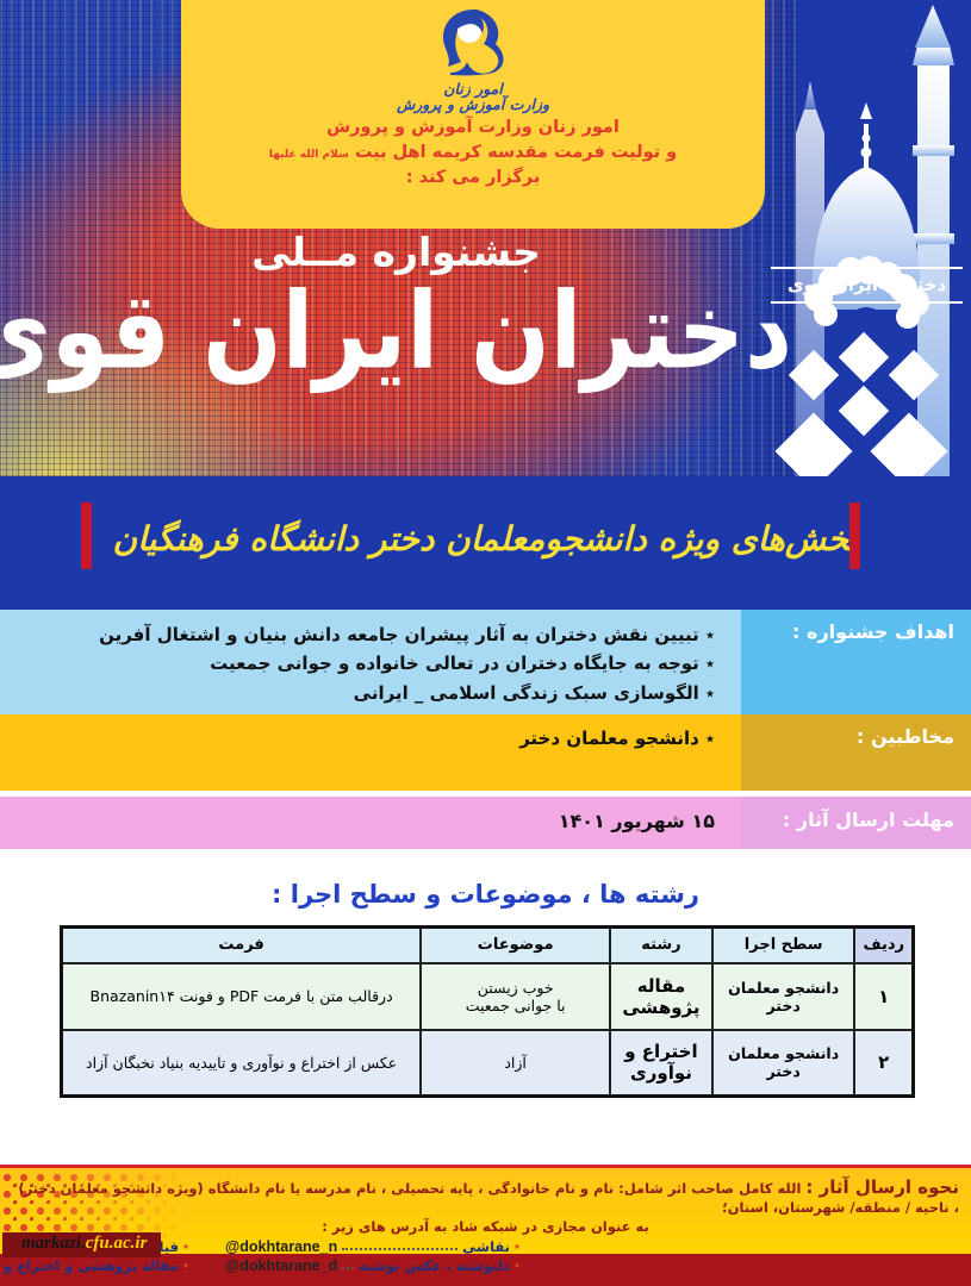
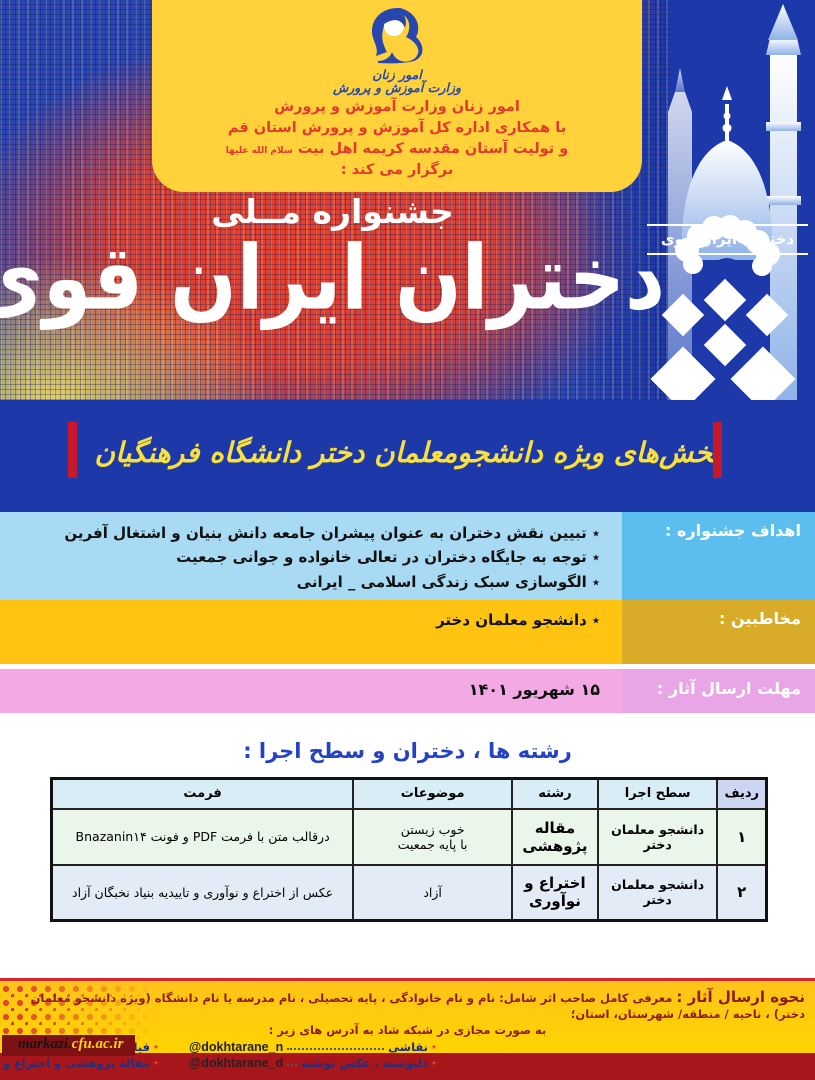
  دختران ایران قوی
  امور زنان
  وزارت آموزش و پرورش
  امور زنان وزارت آموزش و پرورش
+ با همکاری اداره کل آموزش و پرورش استان قم
- و تولیت فرمت مقدسه کریمه اهل بیت سلام الله علیها
+ و تولیت آستان مقدسه کریمه اهل بیت سلام الله علیها
  برگزار می کند :
  جشنواره مــلی
  دختران ایران قوی
  خش‌های ویژه دانشجومعلمان دختر دانشگاه فرهنگیان
  اهداف جشنواره :
- ٭تبیین نقش دختران به آثار پیشران جامعه دانش بنیان و اشتغال آفرین
+ ٭تبیین نقش دختران به عنوان پیشران جامعه دانش بنیان و اشتغال آفرین
  ٭توجه به جایگاه دختران در تعالی خانواده و جوانی جمعیت
  ٭الگوسازی سبک زندگی اسلامی _ ایرانی
  مخاطبین :
  ٭دانشجو معلمان دختر
  مهلت ارسال آثار :
  ۱۵ شهریور ۱۴۰۱
- رشته ها ، موضوعات و سطح اجرا :
+ رشته ها ، دختران و سطح اجرا :
  ردیف	سطح اجرا	رشته	موضوعات	فرمت
- ۱	دانشجو معلمان دختر	مقاله پژوهشی	خوب زیستن با جوانی جمعیت	درقالب متن با فرمت PDF و فونت Bnazanin۱۴
+ ۱	دانشجو معلمان دختر	مقاله پژوهشی	خوب زیستن با پایه جمعیت	درقالب متن با فرمت PDF و فونت Bnazanin۱۴
  ۲	دانشجو معلمان دختر	اختراع و نوآوری	آزاد	عکس از اختراع و نوآوری و تاییدیه بنیاد نخبگان آزاد
- نحوه ارسال آثار : الله کامل صاحب اثر شامل: نام و نام خانوادگی ، پایه تحصیلی ، نام مدرسه یا نام دانشگاه (ویژه دانشجو معلمان دختر) ، ناحیه / منطقه/ شهرستان، استان؛
+ نحوه ارسال آثار : معرفی کامل صاحب اثر شامل: نام و نام خانوادگی ، پایه تحصیلی ، نام مدرسه یا نام دانشگاه (ویژه دانشجو معلمان دختر) ، ناحیه / منطقه/ شهرستان، استان؛
- به عنوان مجازی در شبکه شاد به آدرس های زیر :
+ به صورت مجازی در شبکه شاد به آدرس های زیر :
  ٭
  نقاشی
  @dokhtarane_n
  ٭
  ٭
  دلنوشته ، عکس نوشته
  @dokhtarane_d
  ٭
  مقاله پژوهشی و اختراع و
  markazi.cfu.ac.ir
